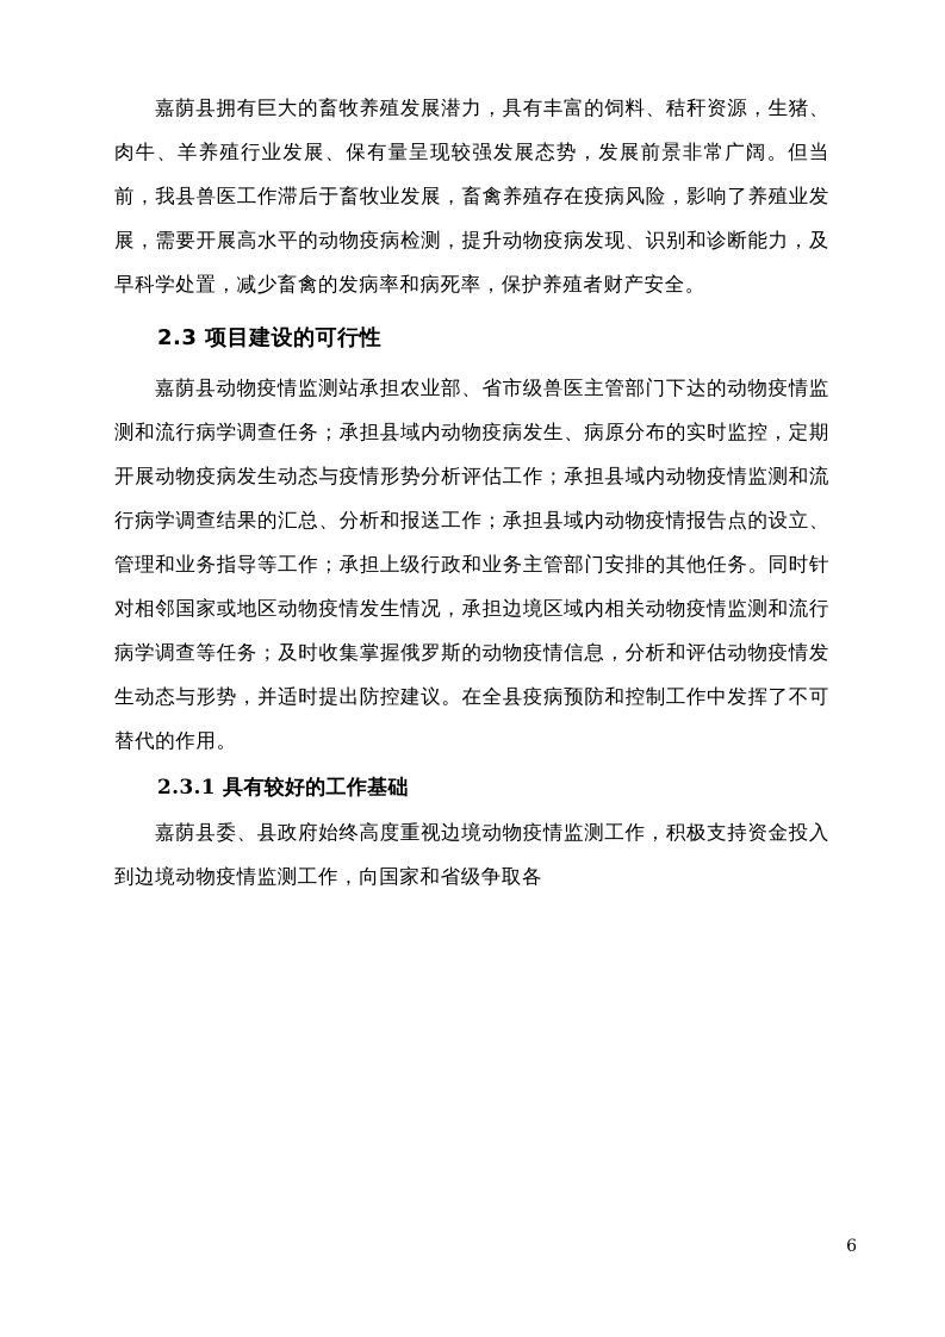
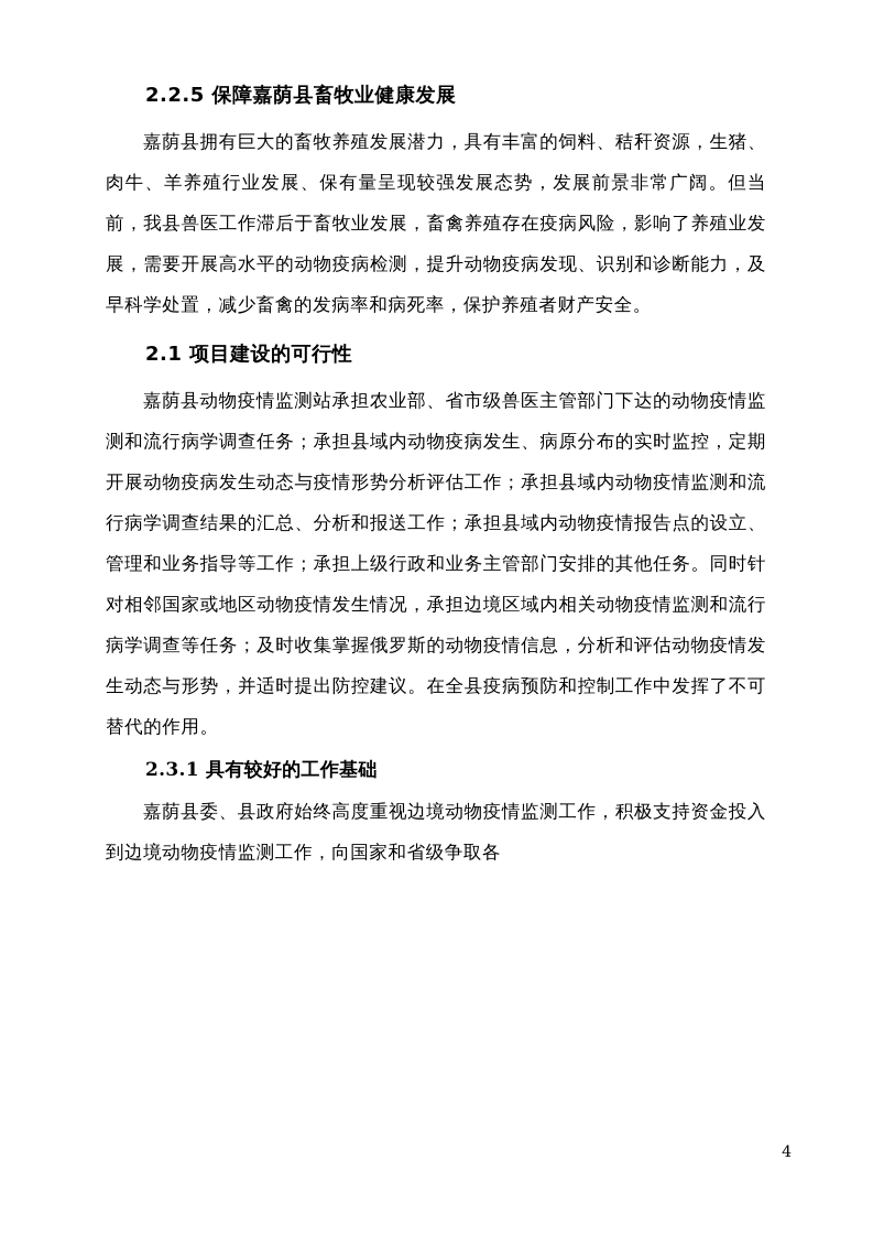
+ 2.2.5 保障嘉荫县畜牧业健康发展
  嘉荫县拥有巨大的畜牧养殖发展潜力，具有丰富的饲料、秸秆资源，生猪、肉牛、羊养殖行业发展、保有量呈现较强发展态势，发展前景非常广阔。但当前，我县兽医工作滞后于畜牧业发展，畜禽养殖存在疫病风险，影响了养殖业发展，需要开展高水平的动物疫病检测，提升动物疫病发现、识别和诊断能力，及早科学处置，减少畜禽的发病率和病死率，保护养殖者财产安全。
- 2.3 项目建设的可行性
+ 2.1 项目建设的可行性
  嘉荫县动物疫情监测站承担农业部、省市级兽医主管部门下达的动物疫情监测和流行病学调查任务；承担县域内动物疫病发生、病原分布的实时监控，定期开展动物疫病发生动态与疫情形势分析评估工作；承担县域内动物疫情监测和流行病学调查结果的汇总、分析和报送工作；承担县域内动物疫情报告点的设立、管理和业务指导等工作；承担上级行政和业务主管部门安排的其他任务。同时针对相邻国家或地区动物疫情发生情况，承担边境区域内相关动物疫情监测和流行病学调查等任务；及时收集掌握俄罗斯的动物疫情信息，分析和评估动物疫情发生动态与形势，并适时提出防控建议。在全县疫病预防和控制工作中发挥了不可替代的作用。
  2.3.1 具有较好的工作基础
  嘉荫县委、县政府始终高度重视边境动物疫情监测工作，积极支持资金投入到边境动物疫情监测工作，向国家和省级争取各
- 6
+ 4
